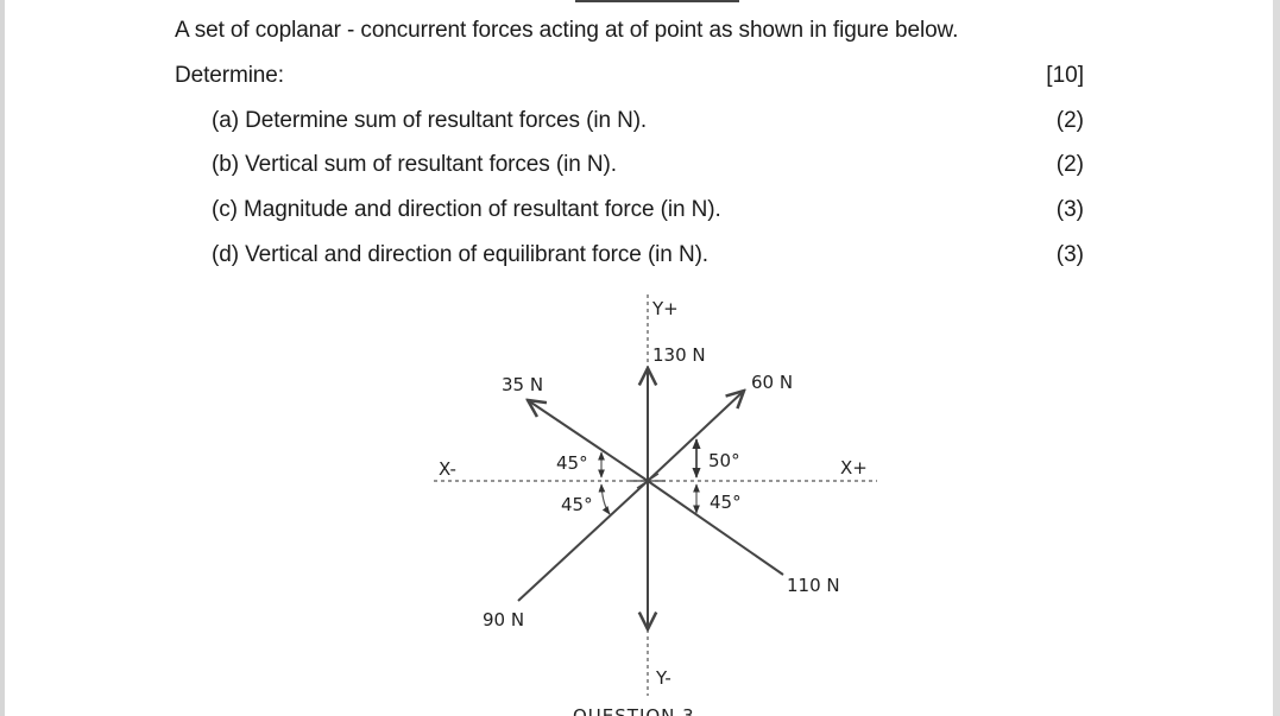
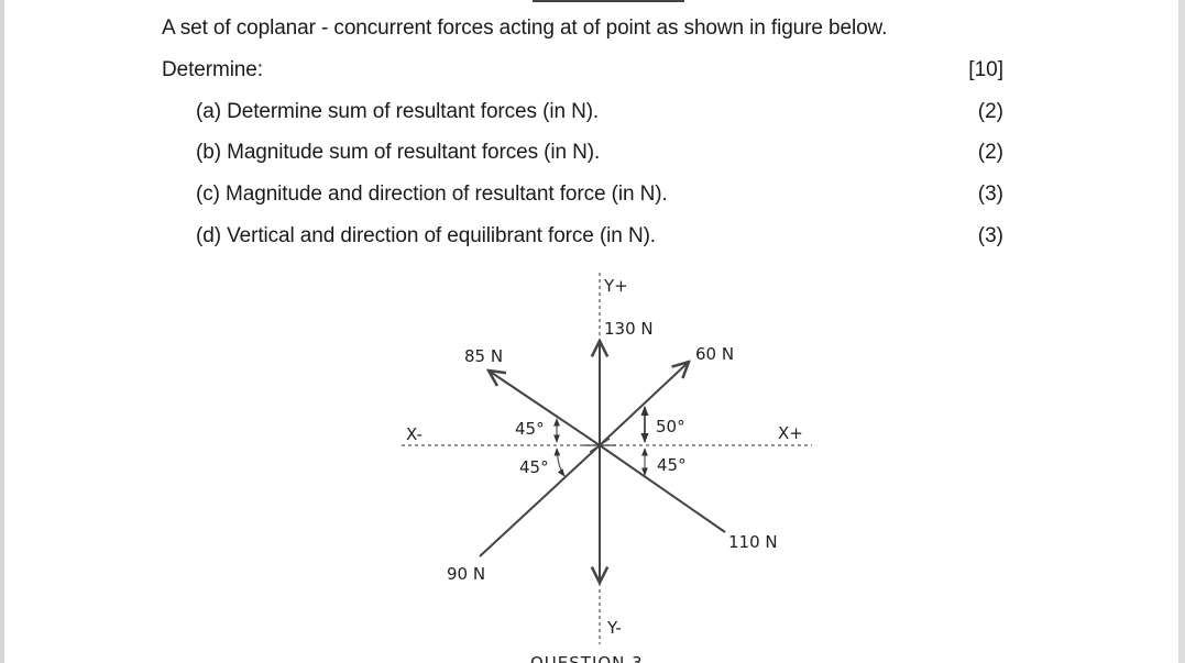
  A set of coplanar - concurrent forces acting at of point as shown in figure below.
  Determine:
  [10]
  (a) Determine sum of resultant forces (in N).
  (2)
- (b) Vertical sum of resultant forces (in N).
+ (b) Magnitude sum of resultant forces (in N).
  (2)
  (c) Magnitude and direction of resultant force (in N).
  (3)
  (d) Vertical and direction of equilibrant force (in N).
  (3)
  X-
  X+
  Y+
  Y-
  130 N
- 35 N
+ 85 N
  60 N
  90 N
  110 N
  45°
  45°
  50°
  45°
